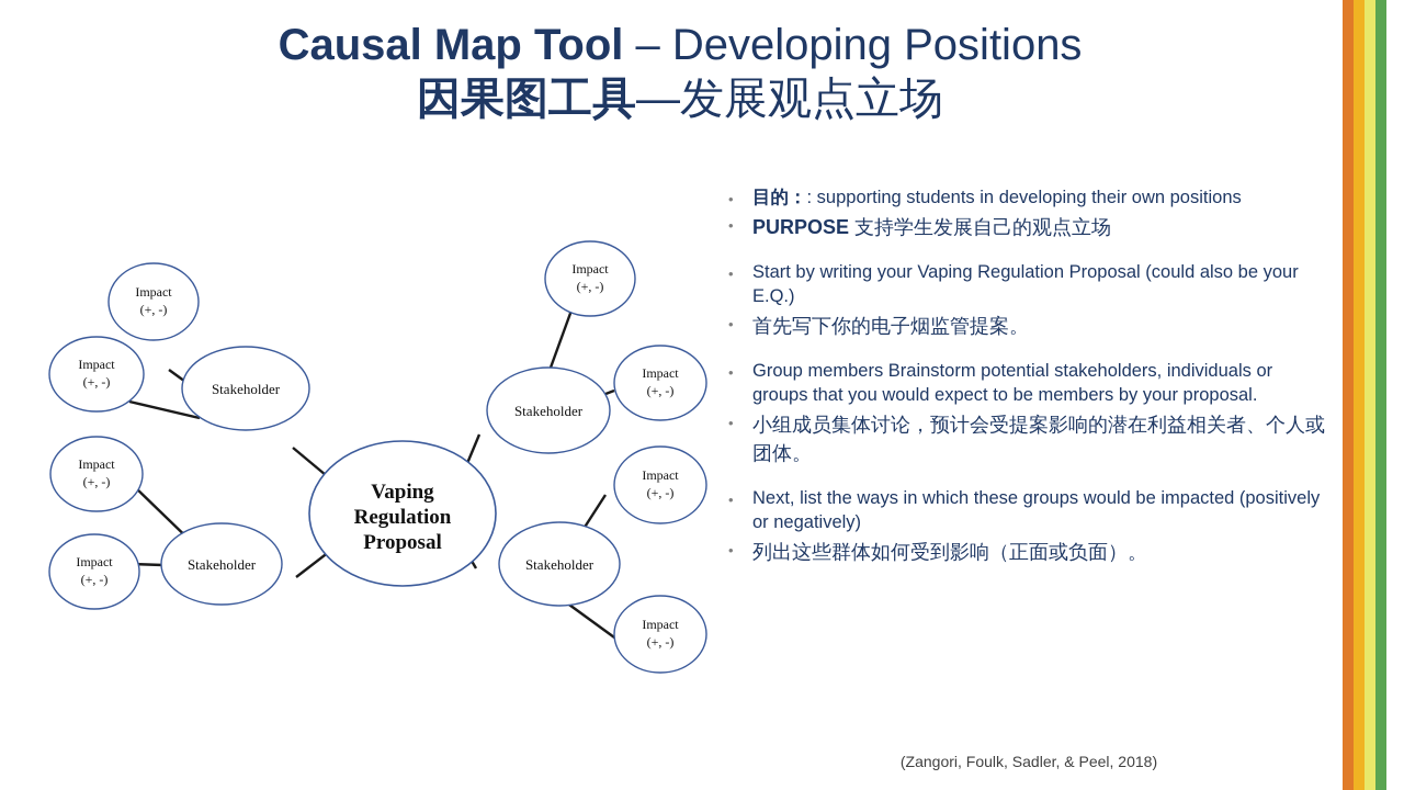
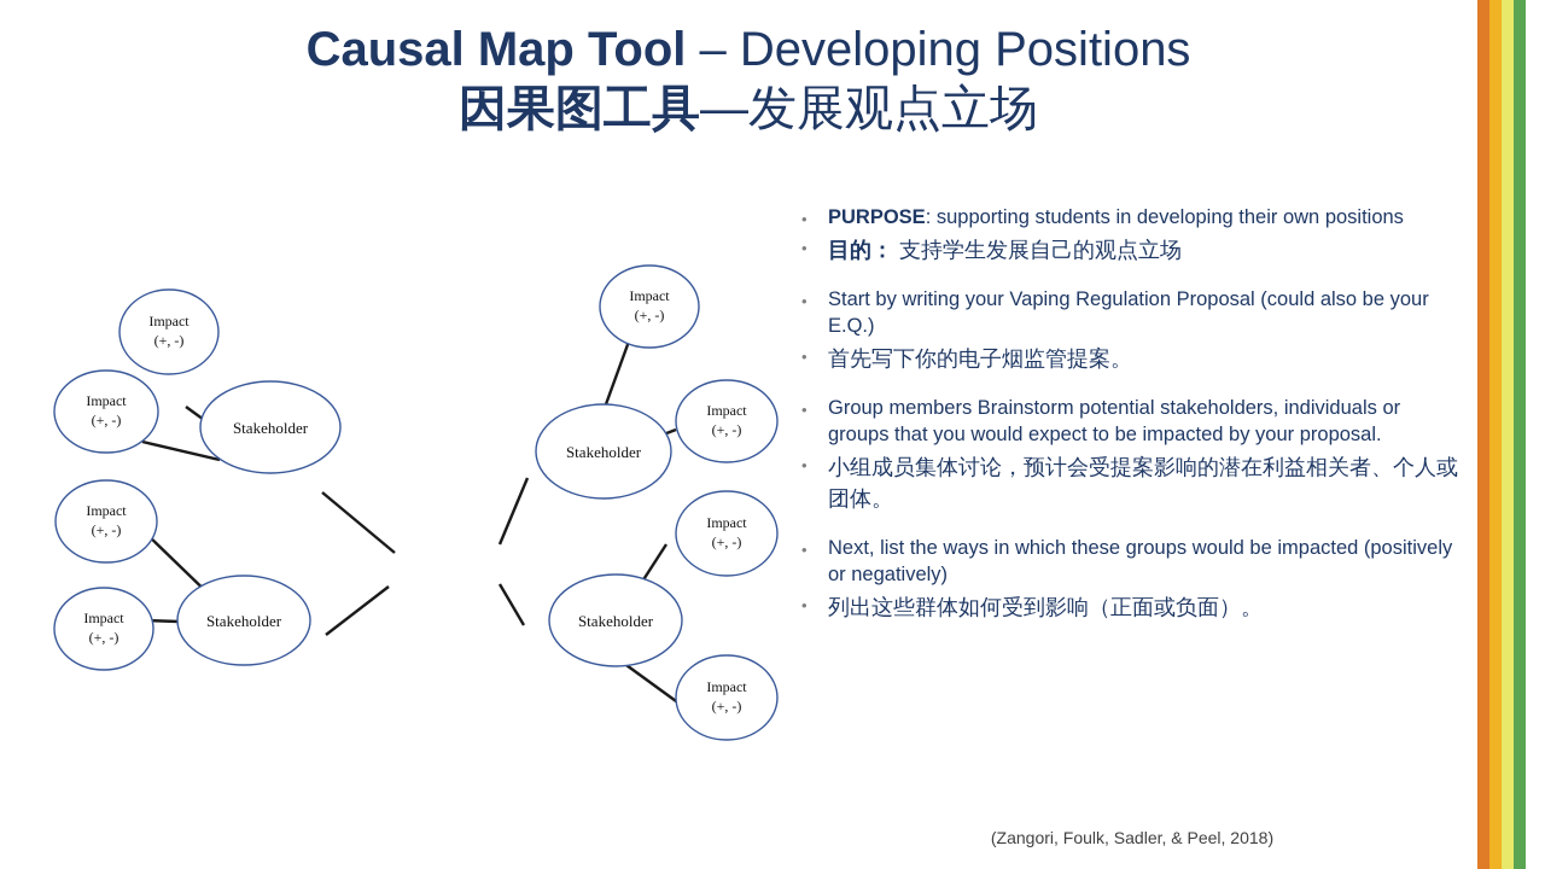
  Causal Map Tool – Developing Positions
  因果图工具—发展观点立场
- Vaping
- Regulation
- Proposal
  Stakeholder
  Stakeholder
  Stakeholder
  Stakeholder
  Impact
  (+, -)
  Impact
  (+, -)
  Impact
  (+, -)
  Impact
  (+, -)
  Impact
  (+, -)
  Impact
  (+, -)
  Impact
  (+, -)
  Impact
  (+, -)
  •
- 目的：: supporting students in developing their own positions
+ PURPOSE: supporting students in developing their own positions
  •
- PURPOSE 支持学生发展自己的观点立场
+ 目的： 支持学生发展自己的观点立场
  •
  Start by writing your Vaping Regulation Proposal (could also be your E.Q.)
  •
  首先写下你的电子烟监管提案。
  •
- Group members Brainstorm potential stakeholders, individuals or groups that you would expect to be members by your proposal.
+ Group members Brainstorm potential stakeholders, individuals or groups that you would expect to be impacted by your proposal.
  •
  小组成员集体讨论，预计会受提案影响的潜在利益相关者、个人或团体。
  •
  Next, list the ways in which these groups would be impacted (positively or negatively)
  •
  列出这些群体如何受到影响（正面或负面）。
  (Zangori, Foulk, Sadler, & Peel, 2018)
